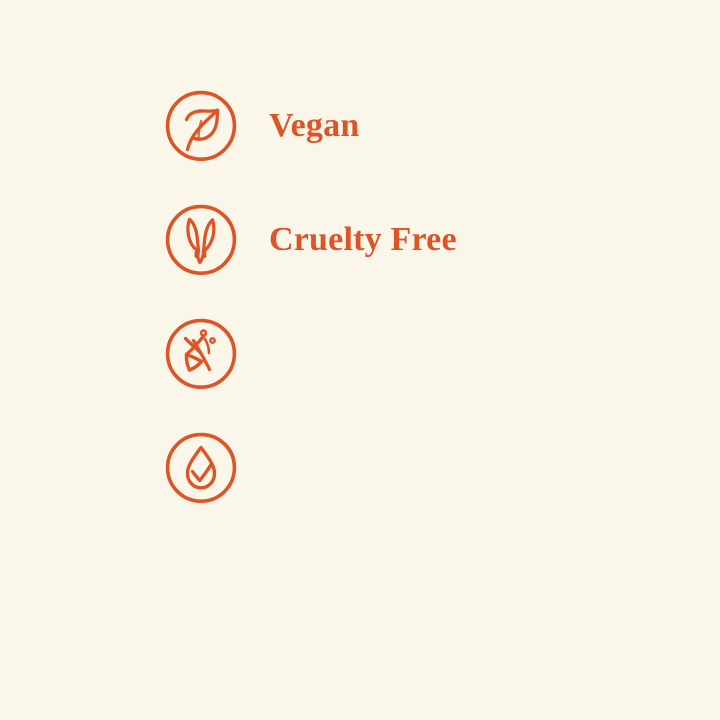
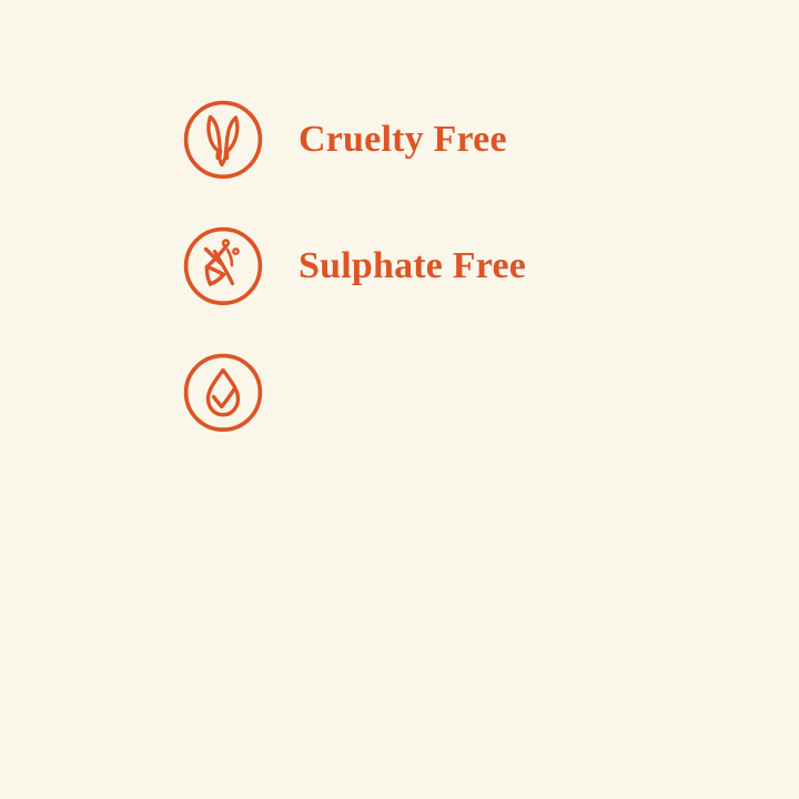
- Vegan
  Cruelty Free
+ Sulphate Free
